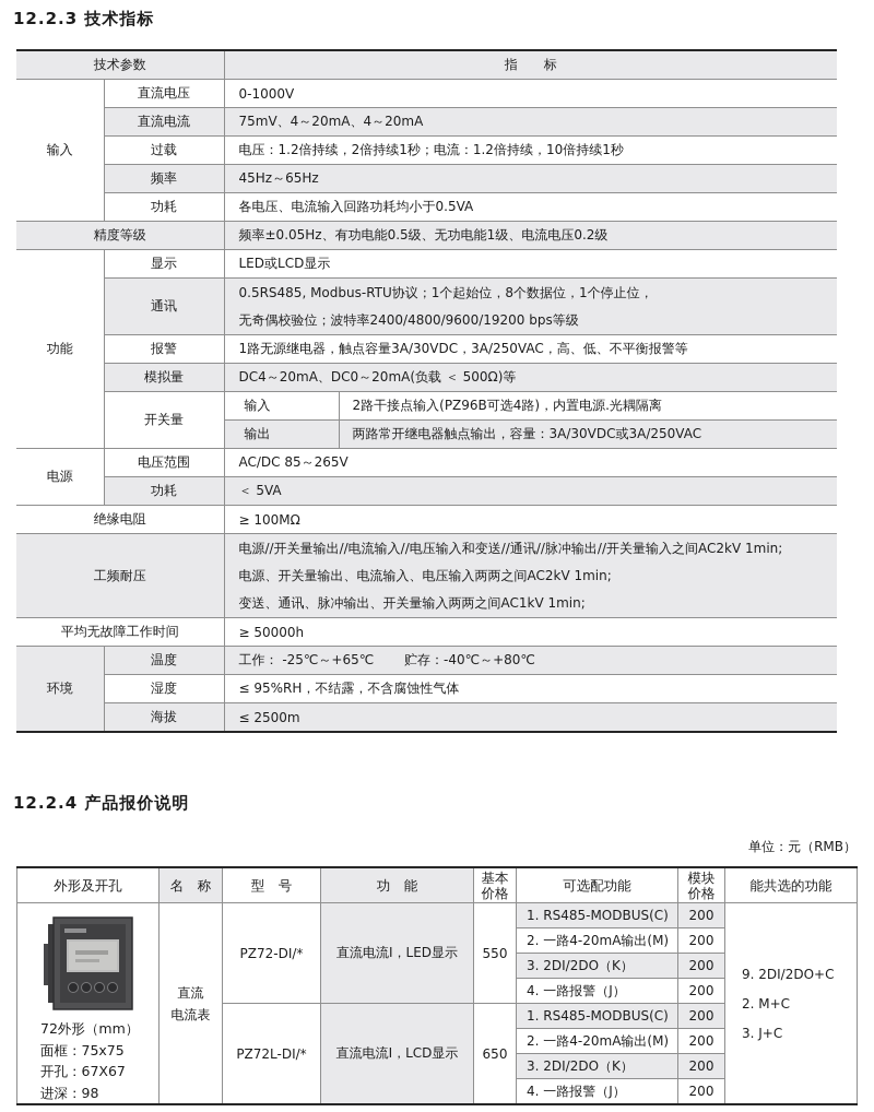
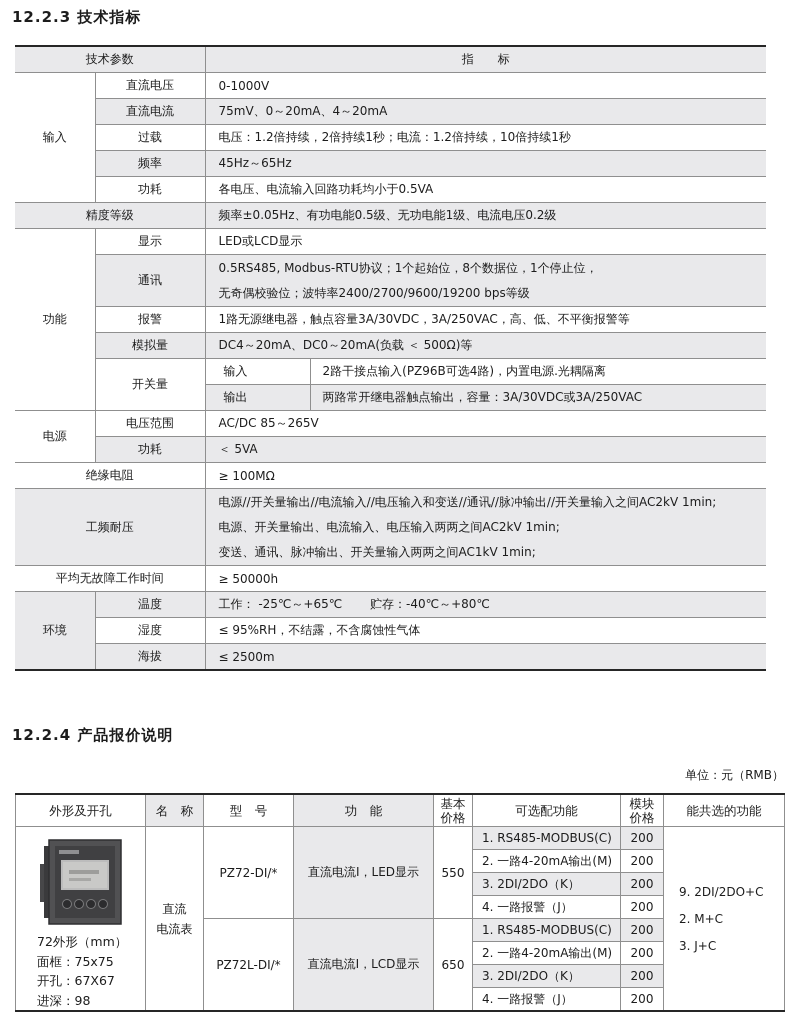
  12.2.3 技术指标
  技术参数	指 标
  输入	直流电压	0-1000V
- 直流电流	75mV、4～20mA、4～20mA
+ 直流电流	75mV、0～20mA、4～20mA
  过载	电压：1.2倍持续，2倍持续1秒；电流：1.2倍持续，10倍持续1秒
  频率	45Hz～65Hz
  功耗	各电压、电流输入回路功耗均小于0.5VA
  精度等级	频率±0.05Hz、有功电能0.5级、无功电能1级、电流电压0.2级
  功能	显示	LED或LCD显示
- 通讯	0.5RS485, Modbus-RTU协议；1个起始位，8个数据位，1个停止位， 无奇偶校验位；波特率2400/4800/9600/19200 bps等级
+ 通讯	0.5RS485, Modbus-RTU协议；1个起始位，8个数据位，1个停止位， 无奇偶校验位；波特率2400/2700/9600/19200 bps等级
  报警	1路无源继电器，触点容量3A/30VDC，3A/250VAC，高、低、不平衡报警等
  模拟量	DC4～20mA、DC0～20mA(负载 ＜ 500Ω)等
  开关量	输入	2路干接点输入(PZ96B可选4路)，内置电源.光耦隔离
  输出	两路常开继电器触点输出，容量：3A/30VDC或3A/250VAC
  电源	电压范围	AC/DC 85～265V
  功耗	＜ 5VA
  绝缘电阻	≥ 100MΩ
  工频耐压	电源//开关量输出//电流输入//电压输入和变送//通讯//脉冲输出//开关量输入之间AC2kV 1min; 电源、开关量输出、电流输入、电压输入两两之间AC2kV 1min; 变送、通讯、脉冲输出、开关量输入两两之间AC1kV 1min;
  平均无故障工作时间	≥ 50000h
  环境	温度	工作： -25℃～+65℃ 贮存：-40℃～+80℃
  湿度	≤ 95%RH，不结露，不含腐蚀性气体
  海拔	≤ 2500m
  12.2.4 产品报价说明
  单位：元（RMB）
  外形及开孔	名 称	型 号	功 能	基本 价格	可选配功能	模块 价格	能共选的功能
  72外形（mm） 面框：75x75 开孔：67X67 进深：98	直流 电流表	PZ72-DI/*	直流电流I，LED显示	550	1. RS485-MODBUS(C)	200	9. 2DI/2DO+C 2. M+C 3. J+C
  2. 一路4-20mA输出(M)	200
  3. 2DI/2DO（K）	200
  4. 一路报警（J）	200
  PZ72L-DI/*	直流电流I，LCD显示	650	1. RS485-MODBUS(C)	200
  2. 一路4-20mA输出(M)	200
  3. 2DI/2DO（K）	200
  4. 一路报警（J）	200
